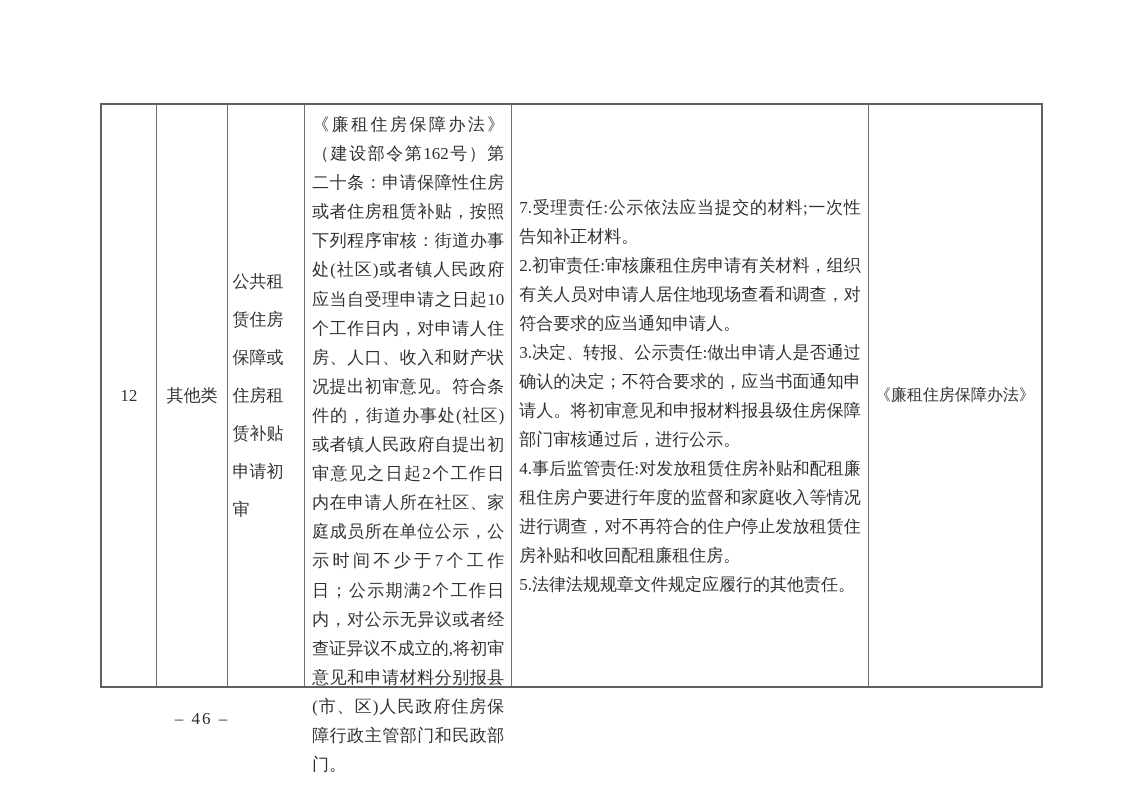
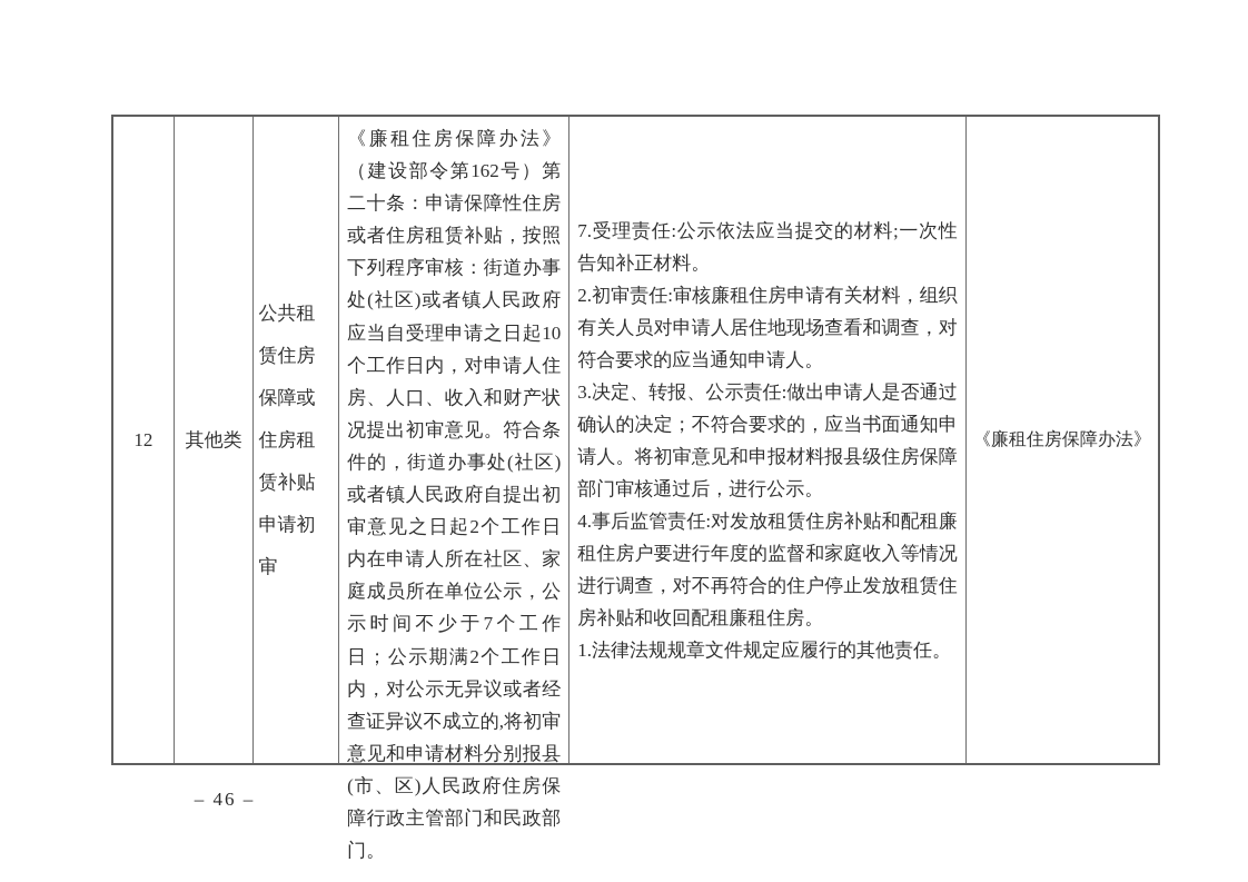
  12
  其他类
  公共租赁住房保障或住房租赁补贴申请初审
  《廉租住房保障办法》（建设部令第162号）第二十条：申请保障性住房或者住房租赁补贴，按照下列程序审核：街道办事处(社区)或者镇人民政府应当自受理申请之日起10个工作日内，对申请人住房、人口、收入和财产状况提出初审意见。符合条件的，街道办事处(社区)或者镇人民政府自提出初审意见之日起2个工作日内在申请人所在社区、家庭成员所在单位公示，公示时间不少于7个工作日；公示期满2个工作日内，对公示无异议或者经查证异议不成立的,将初审意见和申请材料分别报县(市、区)人民政府住房保障行政主管部门和民政部门。
  7.受理责任:公示依法应当提交的材料;一次性告知补正材料。
  2.初审责任:审核廉租住房申请有关材料，组织有关人员对申请人居住地现场查看和调查，对符合要求的应当通知申请人。
  3.决定、转报、公示责任:做出申请人是否通过确认的决定；不符合要求的，应当书面通知申请人。将初审意见和申报材料报县级住房保障部门审核通过后，进行公示。
  4.事后监管责任:对发放租赁住房补贴和配租廉租住房户要进行年度的监督和家庭收入等情况进行调查，对不再符合的住户停止发放租赁住房补贴和收回配租廉租住房。
- 5.法律法规规章文件规定应履行的其他责任。
+ 1.法律法规规章文件规定应履行的其他责任。
  《廉租住房保障办法》
  – 46 –
